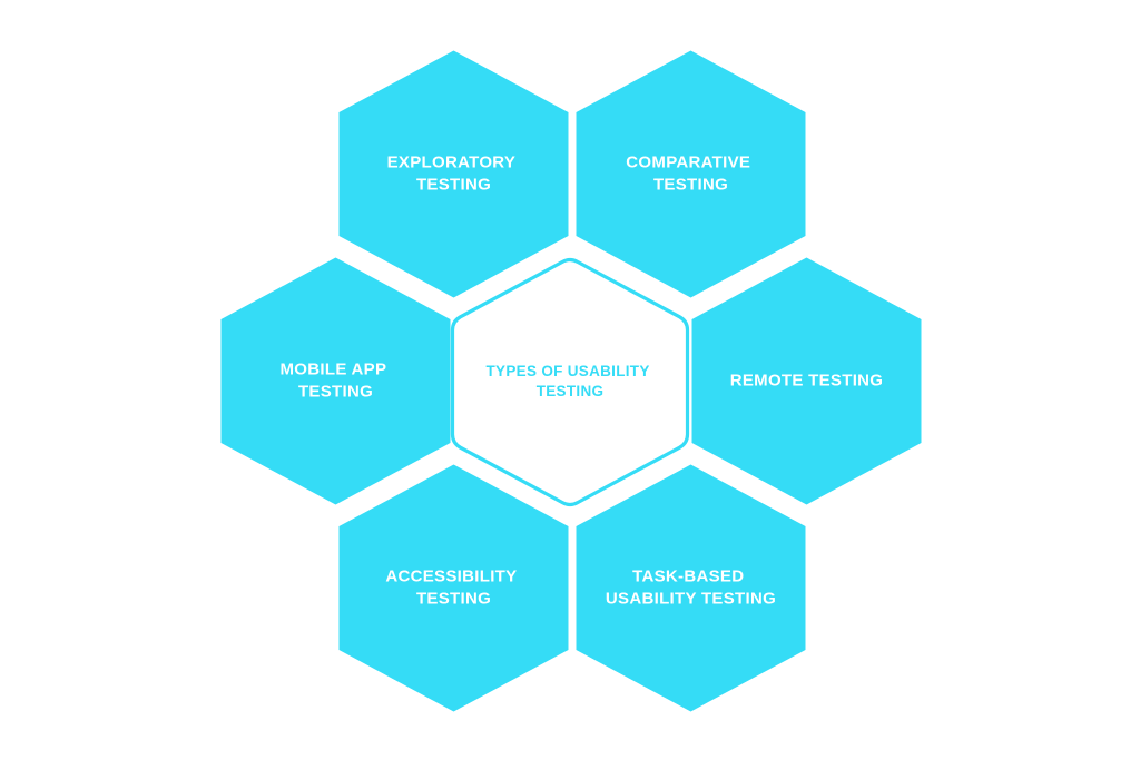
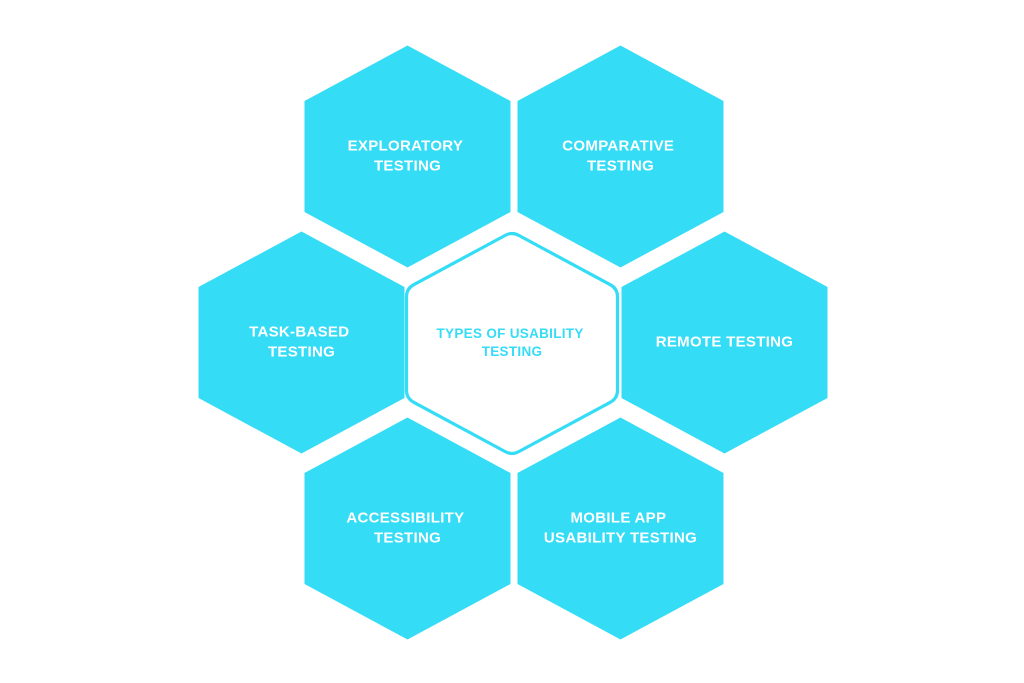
  EXPLORATORY TESTING
  COMPARATIVE TESTING
- MOBILE APP TESTING
+ TASK-BASED TESTING
  REMOTE TESTING
  ACCESSIBILITY TESTING
- TASK-BASED USABILITY TESTING
+ MOBILE APP USABILITY TESTING
  TYPES OF USABILITY TESTING
